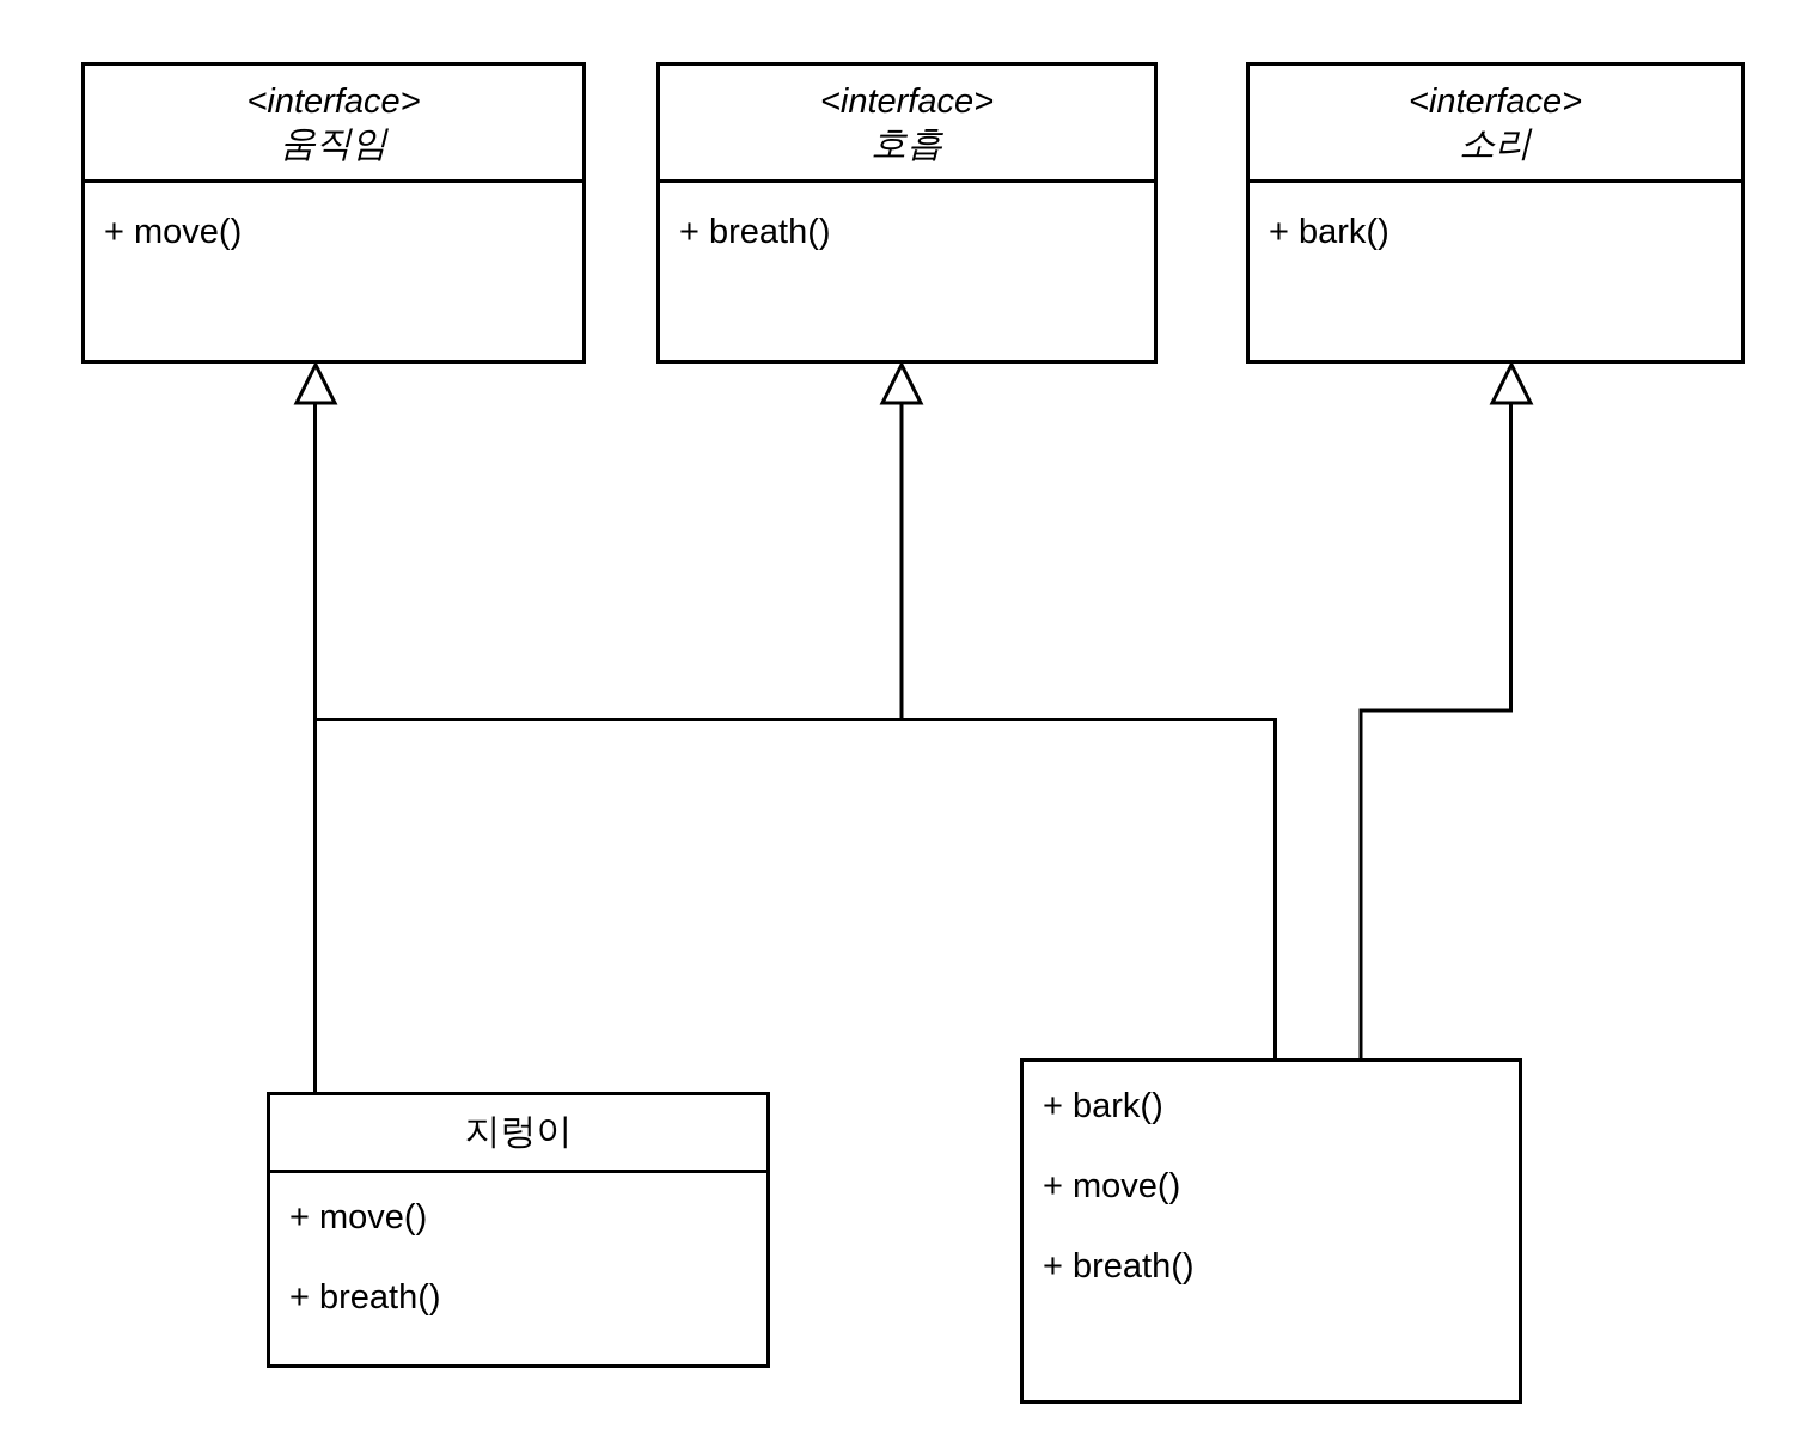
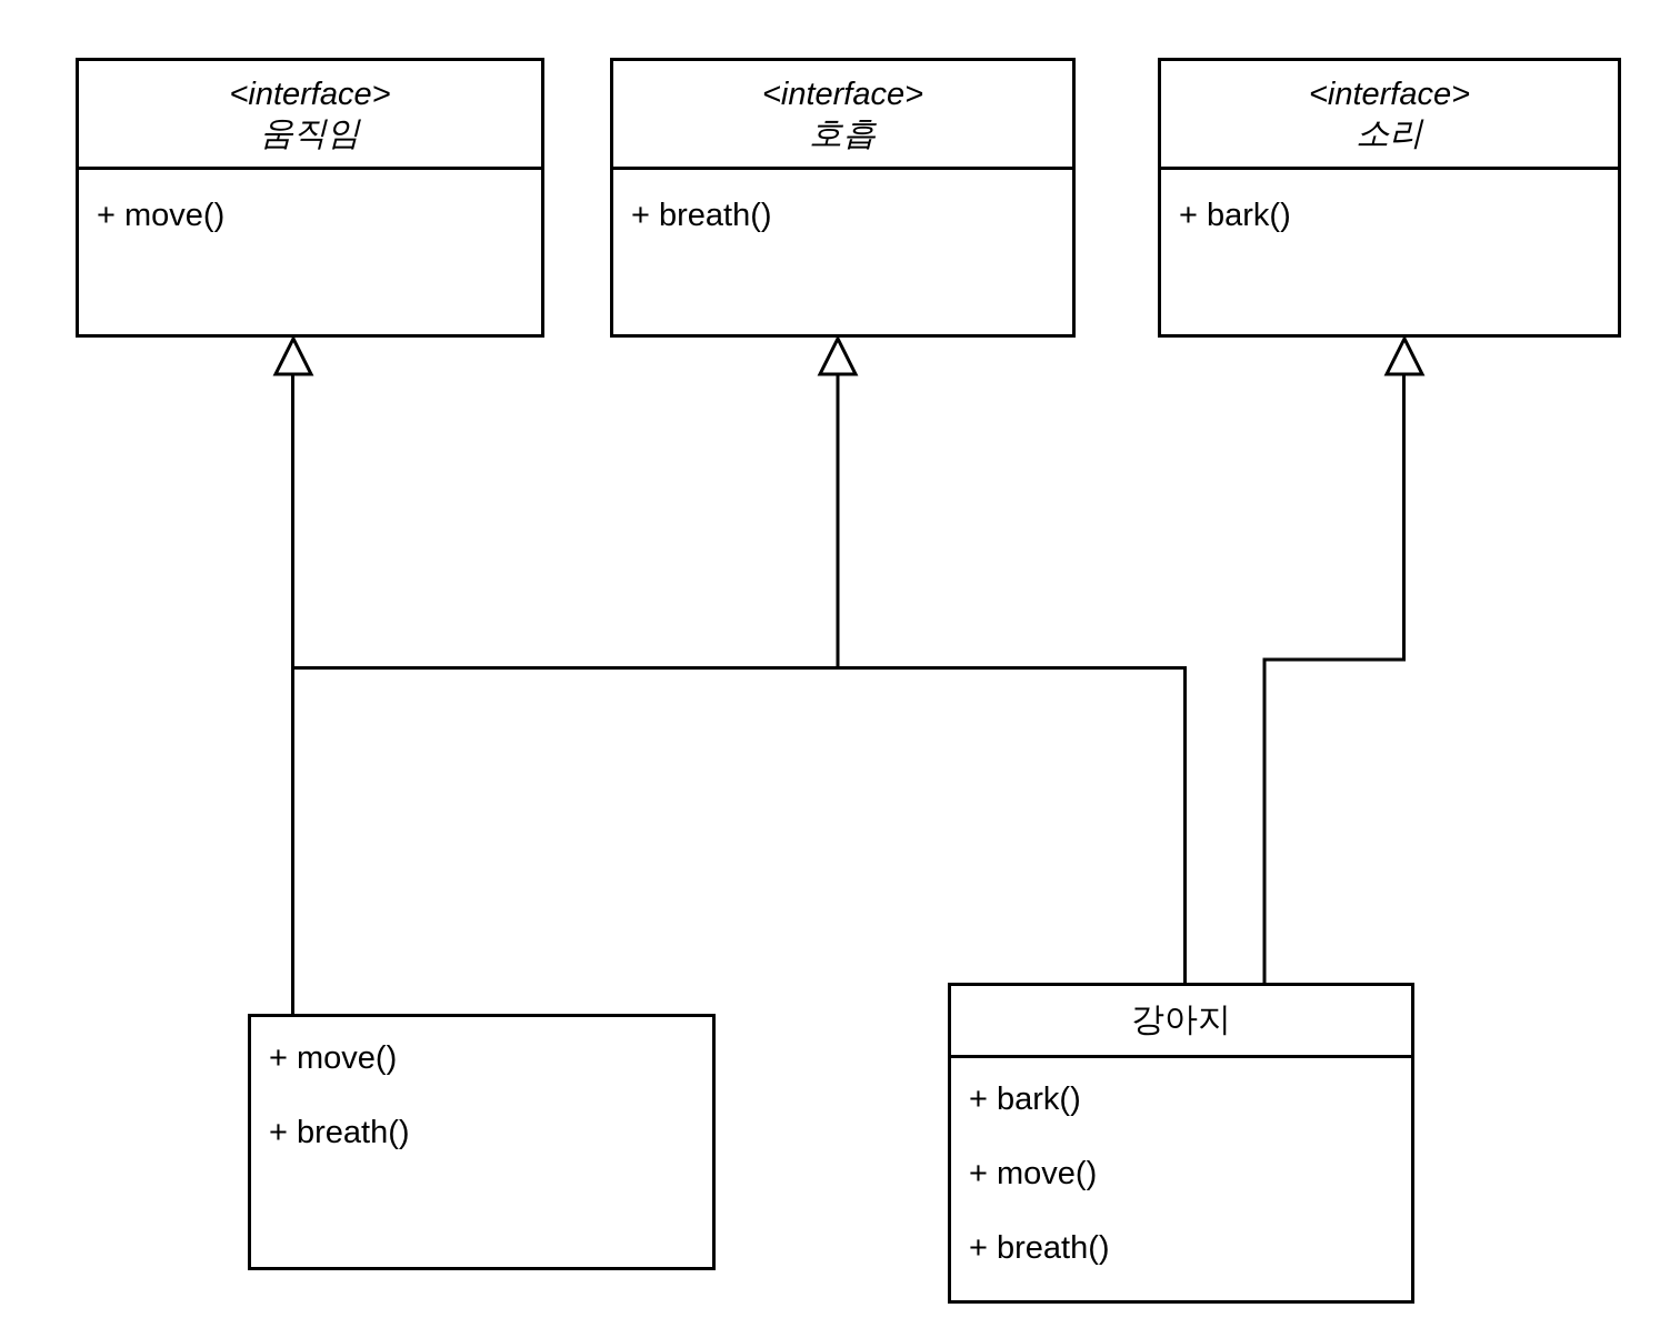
  <interface>
  움직임
  + move()
  <interface>
  호흡
  + breath()
  <interface>
  소리
  + bark()
- 지렁이
  + move()
  + breath()
+ 강아지
  + bark()
  + move()
  + breath()
